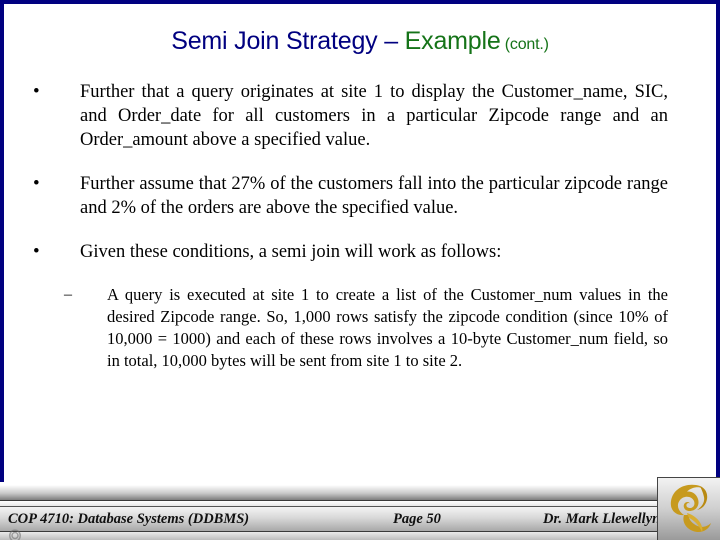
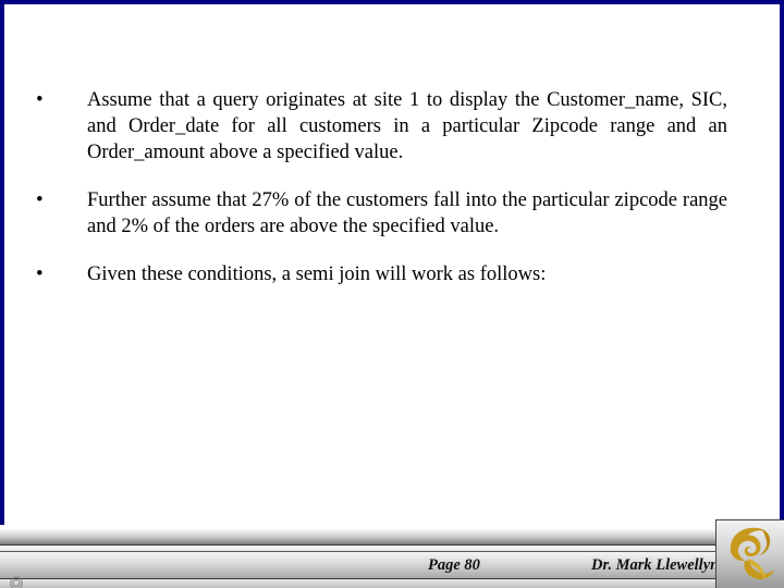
- Semi Join Strategy – Example (cont.)
  •
- Further that a query originates at site 1 to display the Customer_name, SIC, and Order_date for all customers in a particular Zipcode range and an Order_amount above a specified value.
+ Assume that a query originates at site 1 to display the Customer_name, SIC, and Order_date for all customers in a particular Zipcode range and an Order_amount above a specified value.
  •
  Further assume that 27% of the customers fall into the particular zipcode range and 2% of the orders are above the specified value.
  •
  Given these conditions, a semi join will work as follows:
- –
- A query is executed at site 1 to create a list of the Customer_num values in the desired Zipcode range. So, 1,000 rows satisfy the zipcode condition (since 10% of 10,000 = 1000) and each of these rows involves a 10-byte Customer_num field, so in total, 10,000 bytes will be sent from site 1 to site 2.
- COP 4710: Database Systems (DDBMS)
- Page 50
+ Page 80
  Dr. Mark Llewelly
